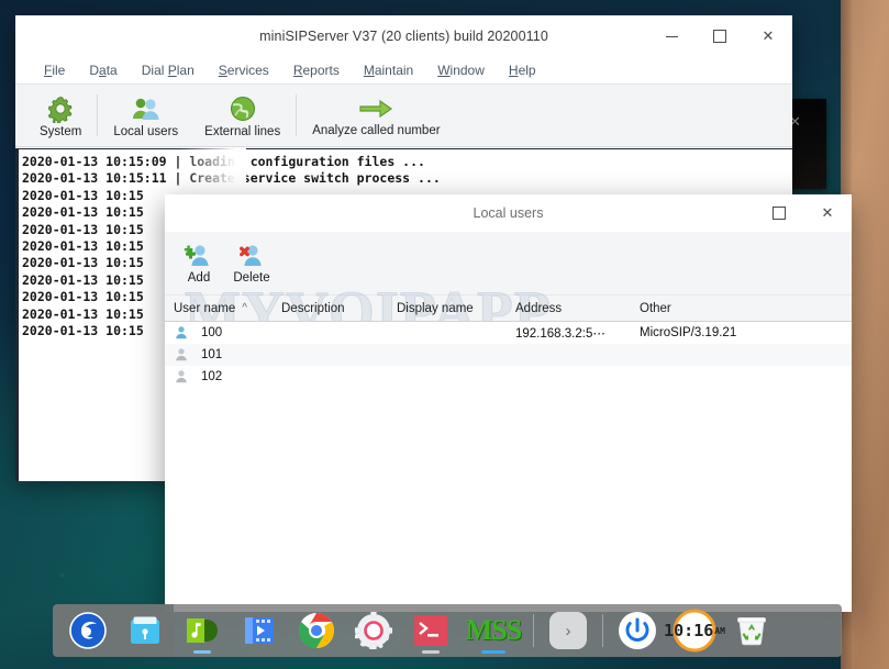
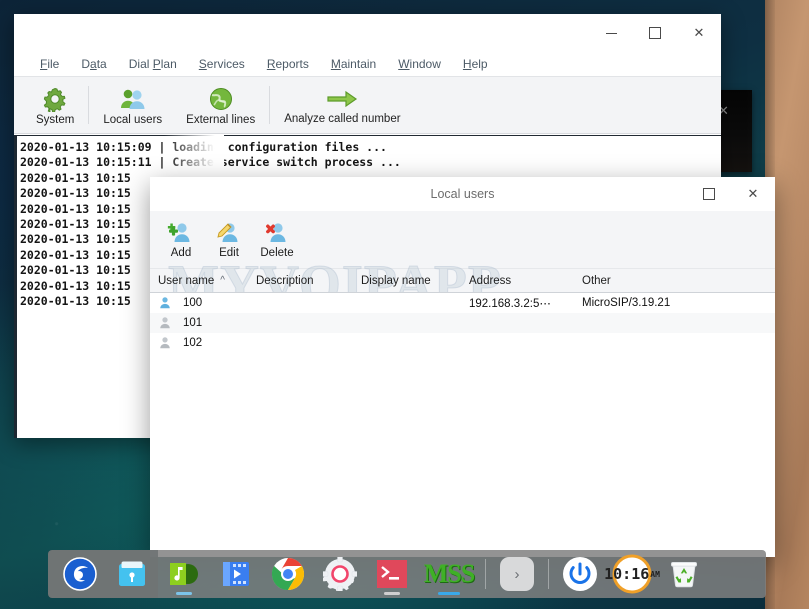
  ✕
- miniSIPServer V37 (20 clients) build 20200110
  ✕
  File
  Data
  Dial Plan
  Services
  Reports
  Maintain
  Window
  Help
  System
  Local users
  External lines
  Analyze called number
  2020-01-13 10:15:09 | configuration files ...
  2020-01-13 10:15:11 | service switch process ...
  2020-01-13 10:15
  2020-01-13 10:15
  2020-01-13 10:15
  2020-01-13 10:15
  2020-01-13 10:15
  2020-01-13 10:15
  2020-01-13 10:15
  2020-01-13 10:15
  2020-01-13 10:15
  Local users
  ✕
  Add
+ Edit
  Delete
  MYVOIPAPP
  User name
  ^
  Description
  Display name
  Address
  Other
  100
  192.168.3.2:5⋯
  MicroSIP/3.19.21
  101
  102
  MSS
  ›
  10:16
  AM
